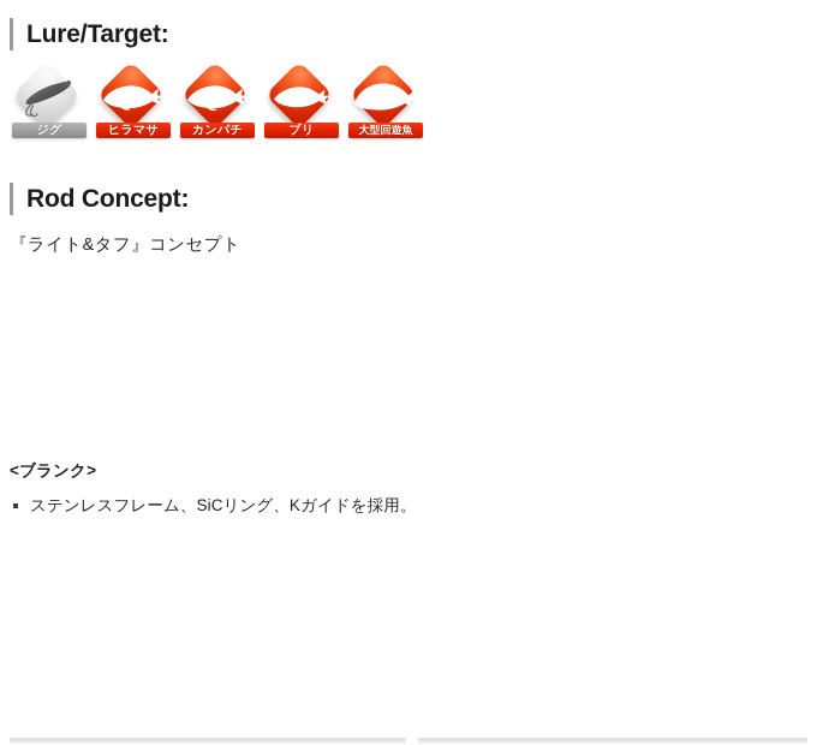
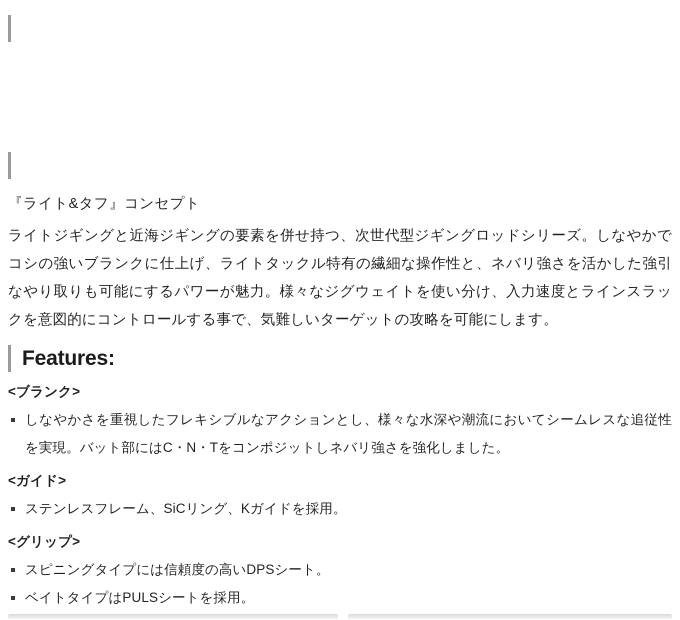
- Lure/Target:
- ジグ
- ヒラマサ
- カンパチ
- ブリ
- 大型回遊魚
- Rod Concept:
  『ライト&タフ』コンセプト
+ ライトジギングと近海ジギングの要素を併せ持つ、次世代型ジギングロッドシリーズ。しなやかでコシの強いブランクに仕上げ、ライトタックル特有の繊細な操作性と、ネバリ強さを活かした強引なやり取りも可能にするパワーが魅力。様々なジグウェイトを使い分け、入力速度とラインスラックを意図的にコントロールする事で、気難しいターゲットの攻略を可能にします。
+ Features:
  <ブランク>
+ しなやかさを重視したフレキシブルなアクションとし、様々な水深や潮流においてシームレスな追従性を実現。バット部にはC・N・Tをコンポジットしネバリ強さを強化しました。
+ <ガイド>
  ステンレスフレーム、SiCリング、Kガイドを採用。
+ <グリップ>
+ スピニングタイプには信頼度の高いDPSシート。
+ ベイトタイプはPULSシートを採用。
